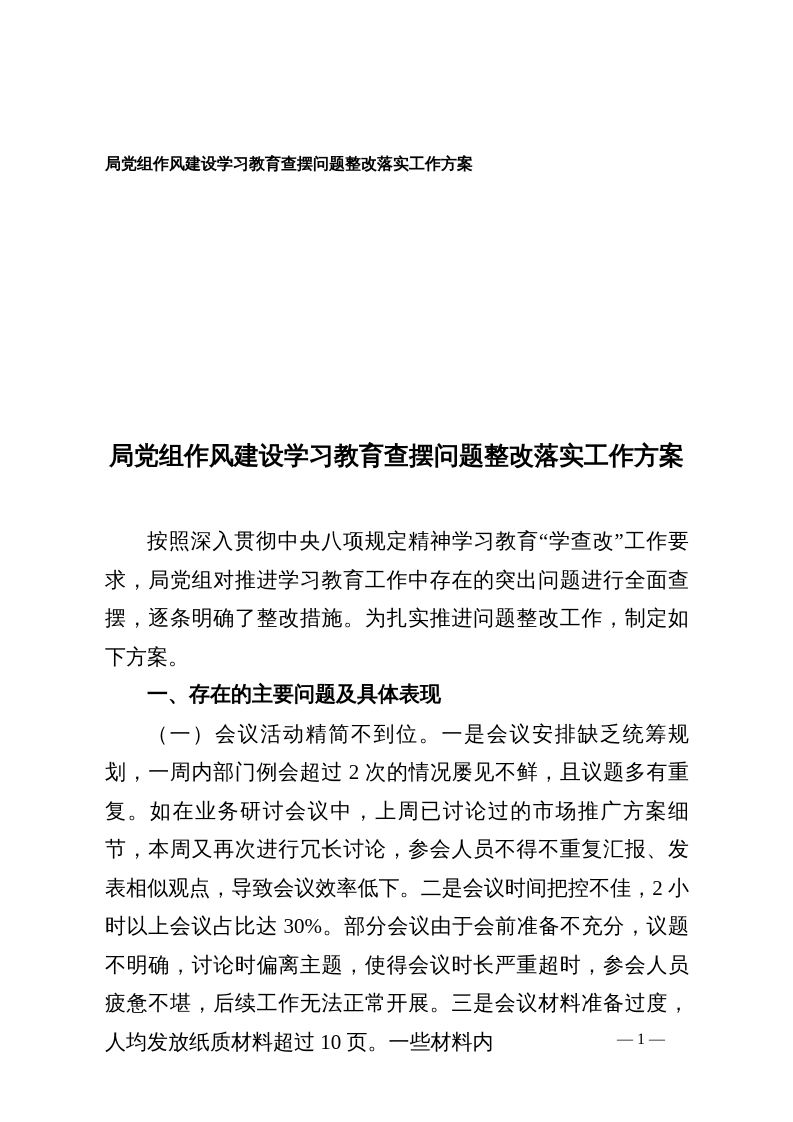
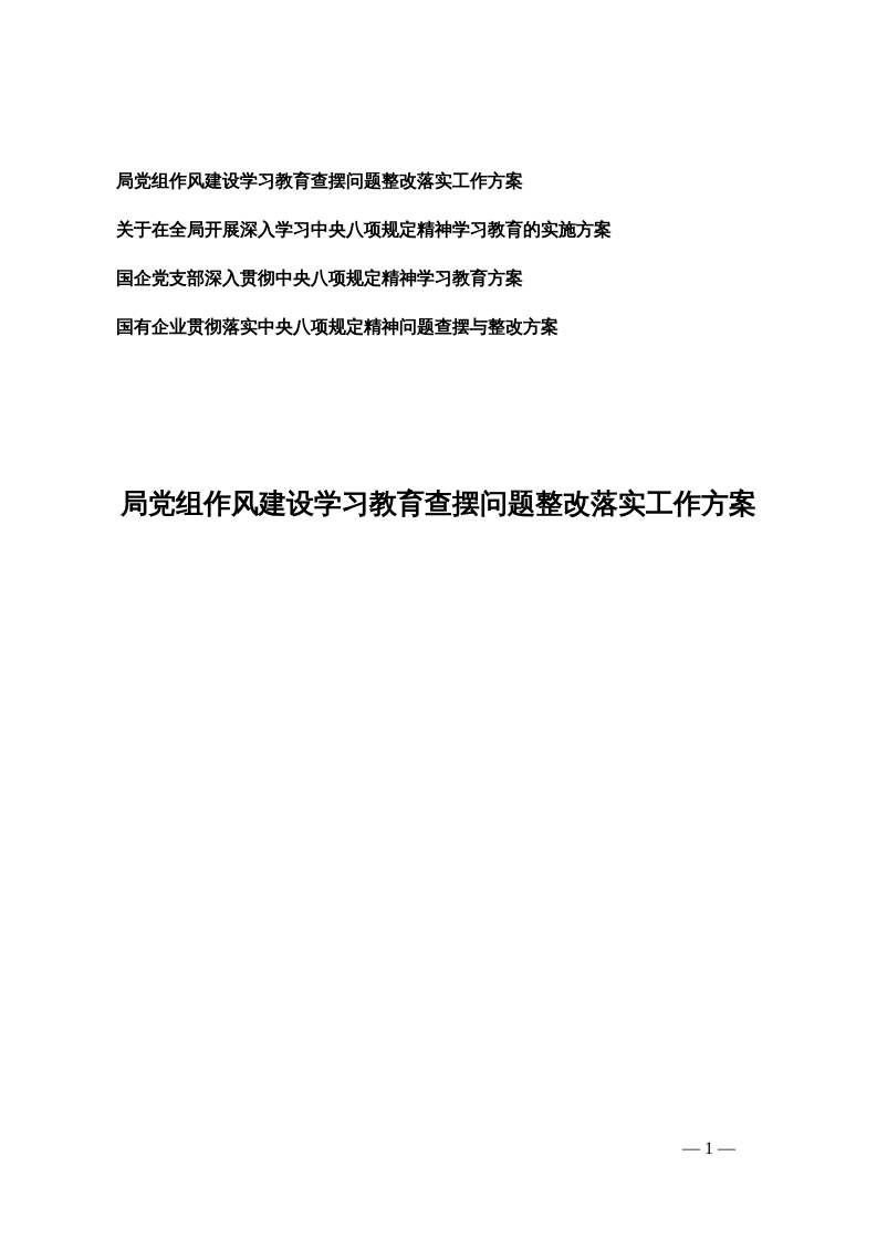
  局党组作风建设学习教育查摆问题整改落实工作方案
+ 关于在全局开展深入学习中央八项规定精神学习教育的实施方案
+ 国企党支部深入贯彻中央八项规定精神学习教育方案
+ 国有企业贯彻落实中央八项规定精神问题查摆与整改方案
  局党组作风建设学习教育查摆问题整改落实工作方案
- 按照深入贯彻中央八项规定精神学习教育“学查改”工作要求，局党组对推进学习教育工作中存在的突出问题进行全面查摆，逐条明确了整改措施。为扎实推进问题整改工作，制定如下方案。
- 一、存在的主要问题及具体表现
- （一）会议活动精简不到位。一是会议安排缺乏统筹规划，一周内部门例会超过 2 次的情况屡见不鲜，且议题多有重复。如在业务研讨会议中，上周已讨论过的市场推广方案细节，本周又再次进行冗长讨论，参会人员不得不重复汇报、发表相似观点，导致会议效率低下。二是会议时间把控不佳，2 小时以上会议占比达 30%。部分会议由于会前准备不充分，议题不明确，讨论时偏离主题，使得会议时长严重超时，参会人员疲惫不堪，后续工作无法正常开展。三是会议材料准备过度，人均发放纸质材料超过 10 页。一些材料内
  — 1 —
